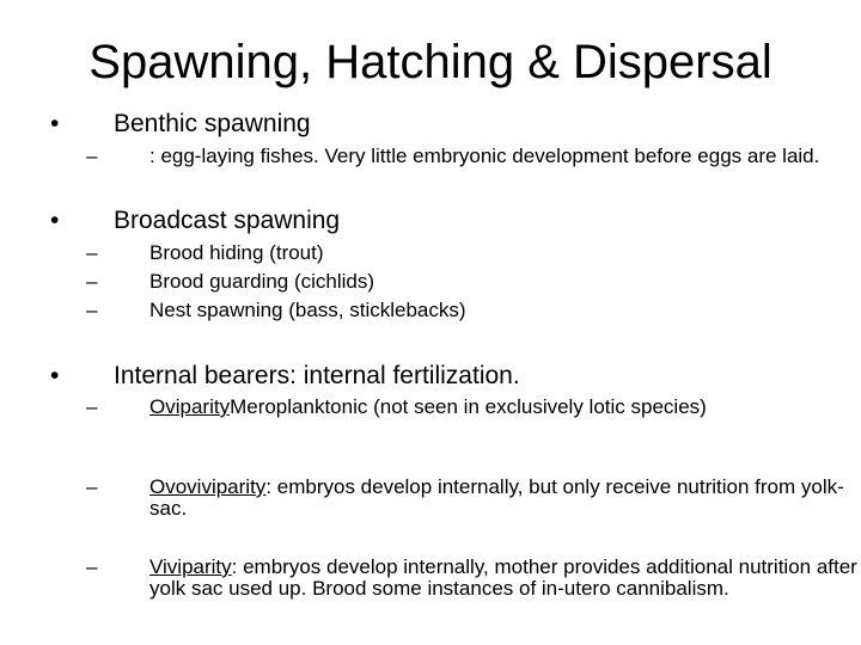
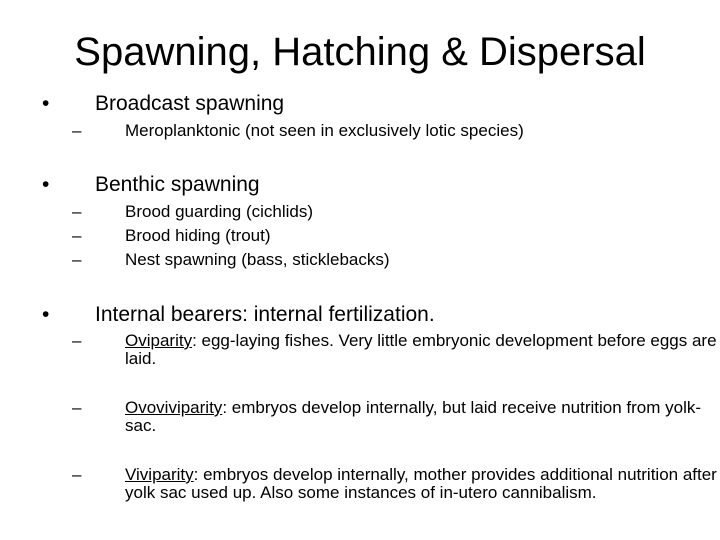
  Spawning, Hatching & Dispersal
  •
- Benthic spawning
+ Broadcast spawning
  –
- : egg-laying fishes. Very little embryonic development before eggs are laid.
+ Meroplanktonic (not seen in exclusively lotic species)
  •
- Broadcast spawning
+ Benthic spawning
  –
- Brood hiding (trout)
+ Brood guarding (cichlids)
  –
- Brood guarding (cichlids)
+ Brood hiding (trout)
  –
  Nest spawning (bass, sticklebacks)
  •
  Internal bearers: internal fertilization.
  –
- OviparityMeroplanktonic (not seen in exclusively lotic species)
+ Oviparity: egg-laying fishes. Very little embryonic development before eggs are laid.
  –
- Ovoviviparity: embryos develop internally, but only receive nutrition from yolk-sac.
+ Ovoviviparity: embryos develop internally, but laid receive nutrition from yolk-sac.
  –
- Viviparity: embryos develop internally, mother provides additional nutrition after yolk sac used up. Brood some instances of in-utero cannibalism.
+ Viviparity: embryos develop internally, mother provides additional nutrition after yolk sac used up. Also some instances of in-utero cannibalism.
